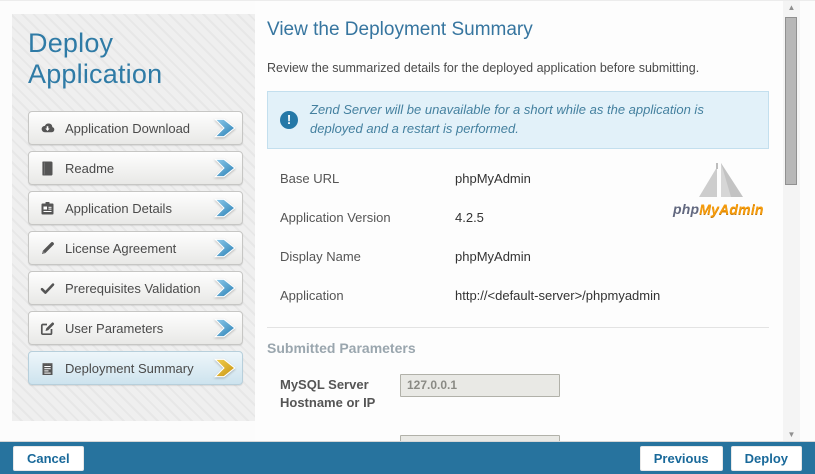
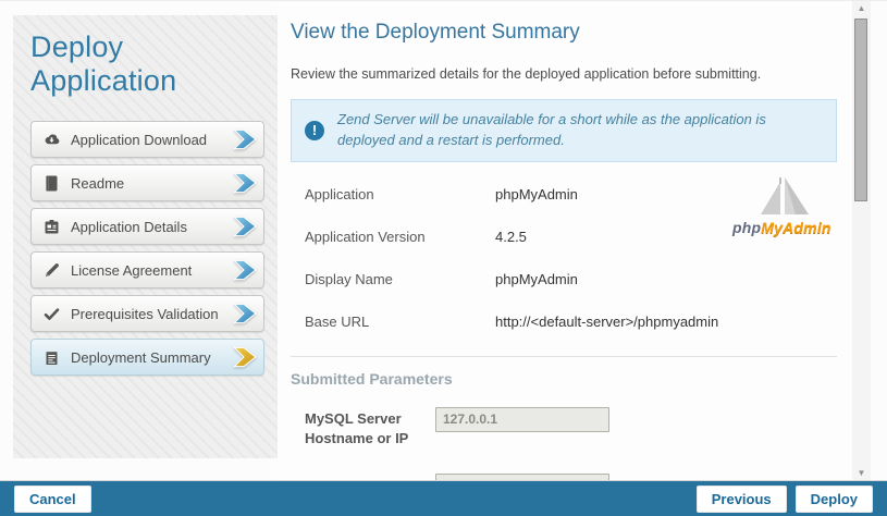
  Deploy Application
  Application Download
  Readme
  Application Details
  License Agreement
  Prerequisites Validation
- User Parameters
  Deployment Summary
  View the Deployment Summary
  Review the summarized details for the deployed application before submitting.
  !
  Zend Server will be unavailable for a short while as the application is deployed and a restart is performed.
  phpMyAdmin
- Base URL
+ Application
  phpMyAdmin
  Application Version
  4.2.5
  Display Name
  phpMyAdmin
- Application
+ Base URL
  http://<default-server>/phpmyadmin
  Submitted Parameters
  MySQL Server Hostname or IP
  127.0.0.1
  ▲
  ▼
  Cancel
  Previous
  Deploy
